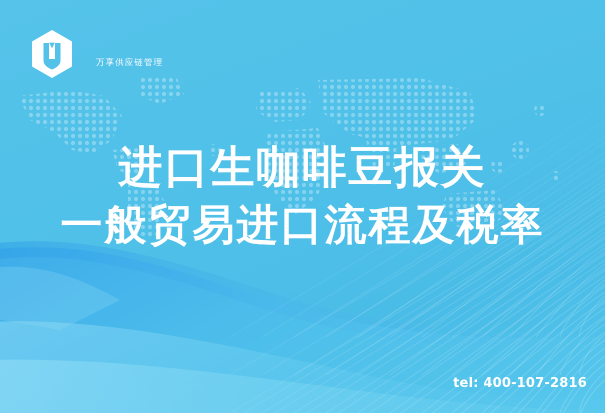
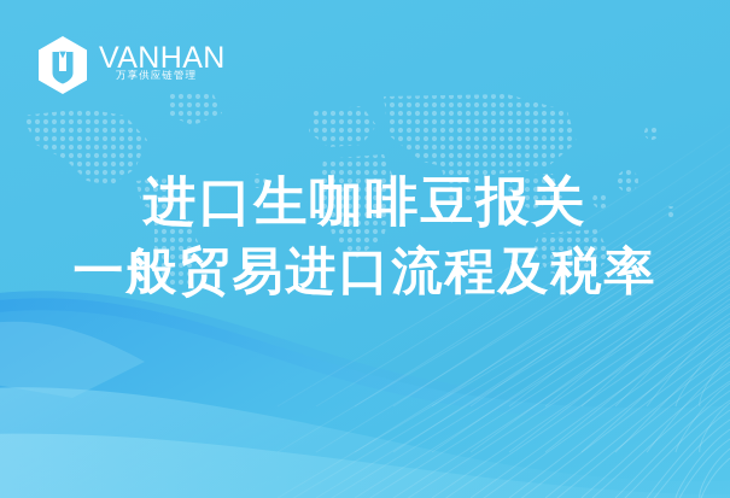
+ VANHAN
  万享供应链管理
  进口生咖啡豆报关
  一般贸易进口流程及税
- tel: 400-107-2816
